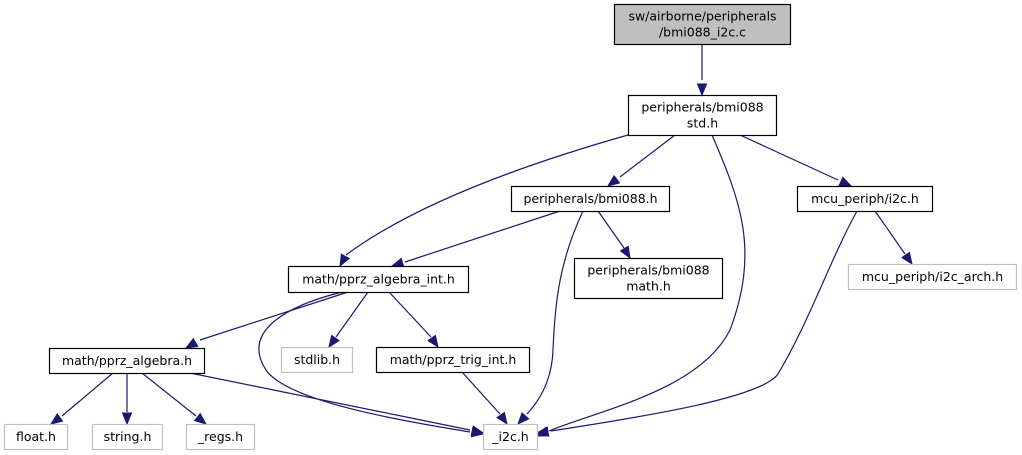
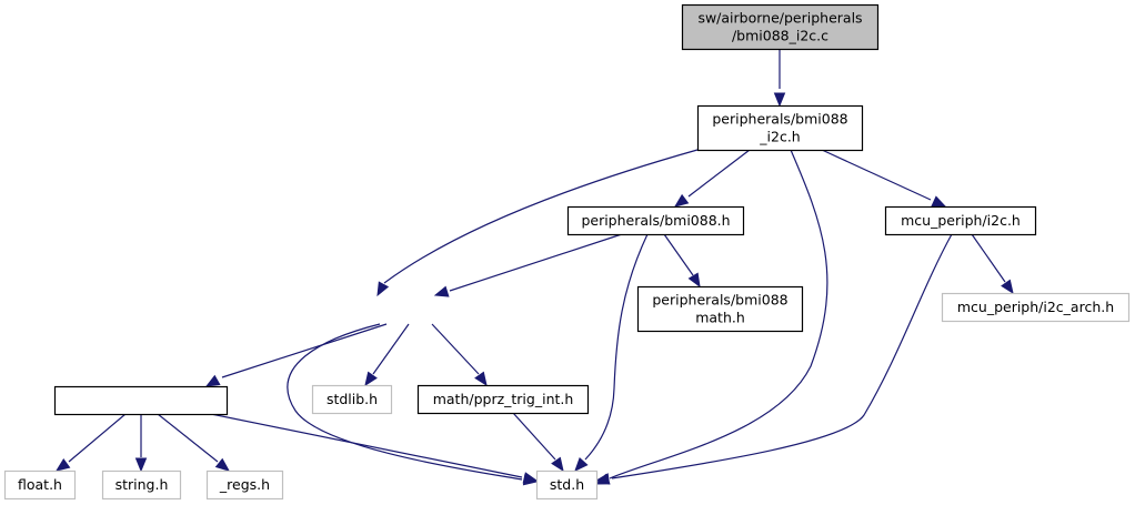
  sw/airborne/peripherals
  /bmi088_i2c.c
  peripherals/bmi088
- std.h
+ _i2c.h
  peripherals/bmi088.h
  mcu_periph/i2c.h
- math/pprz_algebra_int.h
  peripherals/bmi088
  math.h
  mcu_periph/i2c_arch.h
- math/pprz_algebra.h
  stdlib.h
  math/pprz_trig_int.h
  float.h
  string.h
  _regs.h
- _i2c.h
+ std.h
